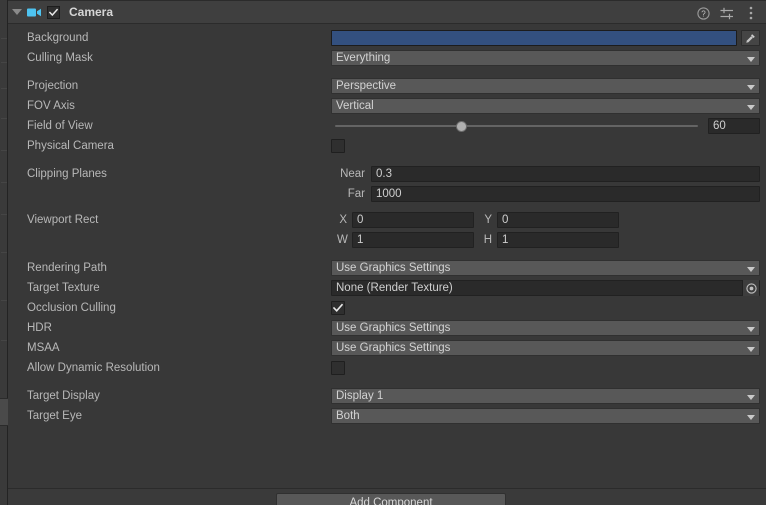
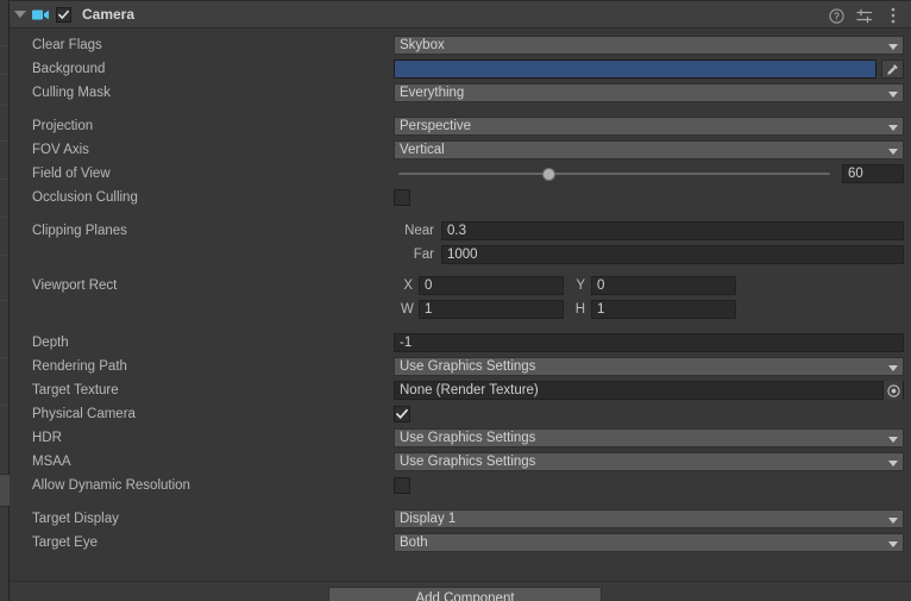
  Camera
  ?
+ Clear Flags
+ Skybox
  Background
  Culling Mask
  Everything
  Projection
  Perspective
  FOV Axis
  Vertical
  Field of View
  60
- Physical Camera
+ Occlusion Culling
  Clipping Planes
  Near
  0.3
  Far
  1000
  Viewport Rect
  X
  0
  Y
  0
  W
  1
  H
  1
+ Depth
+ -1
  Rendering Path
  Use Graphics Settings
  Target Texture
  None (Render Texture)
- Occlusion Culling
+ Physical Camera
  HDR
  Use Graphics Settings
  MSAA
  Use Graphics Settings
  Allow Dynamic Resolution
  Target Display
  Display 1
  Target Eye
  Both
  Add Component
